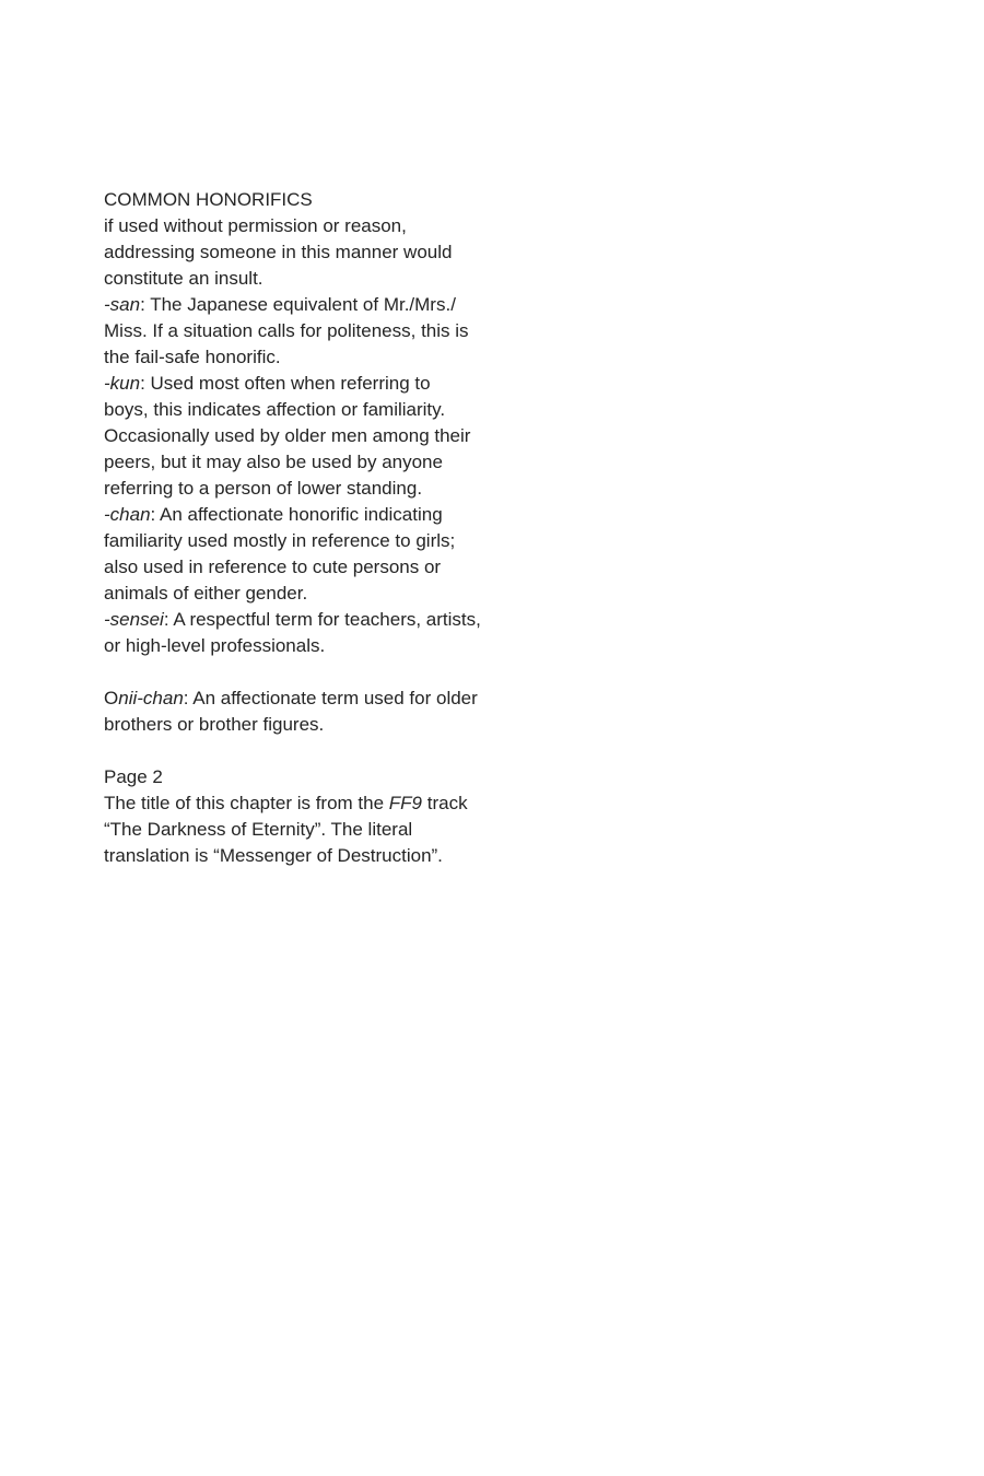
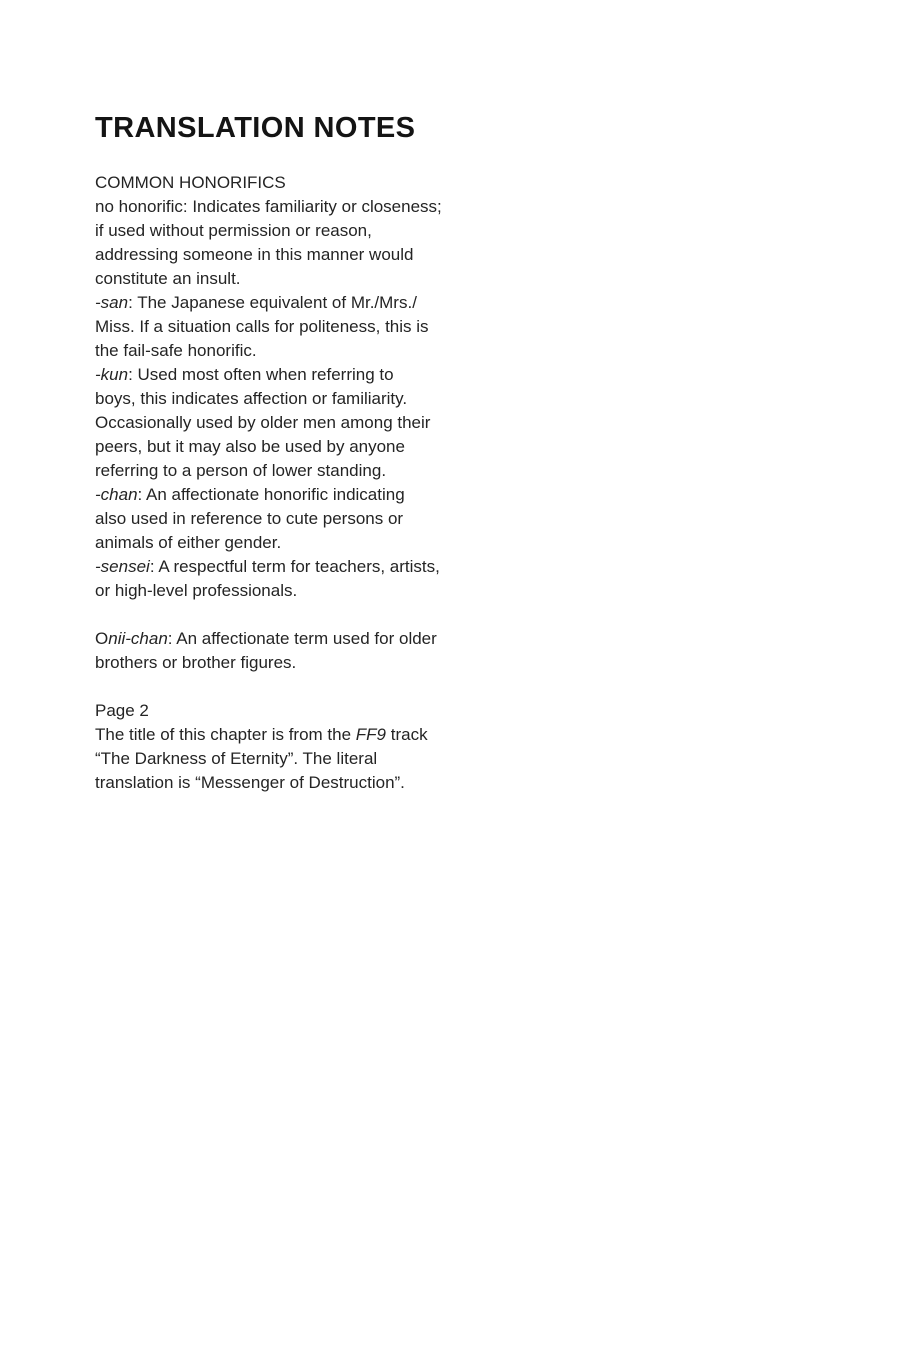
+ TRANSLATION NOTES
  COMMON HONORIFICS
+ no honorific: Indicates familiarity or closeness;
  if used without permission or reason,
  addressing someone in this manner would
  constitute an insult.
  -san: The Japanese equivalent of Mr./Mrs./
  Miss. If a situation calls for politeness, this is
  the fail-safe honorific.
  -kun: Used most often when referring to
  boys, this indicates affection or familiarity.
  Occasionally used by older men among their
  peers, but it may also be used by anyone
  referring to a person of lower standing.
  -chan: An affectionate honorific indicating
- familiarity used mostly in reference to girls;
  also used in reference to cute persons or
  animals of either gender.
  -sensei: A respectful term for teachers, artists,
  or high-level professionals.
  Onii-chan: An affectionate term used for older
  brothers or brother figures.
  Page 2
  The title of this chapter is from the FF9 track
  “The Darkness of Eternity”. The literal
  translation is “Messenger of Destruction”.
